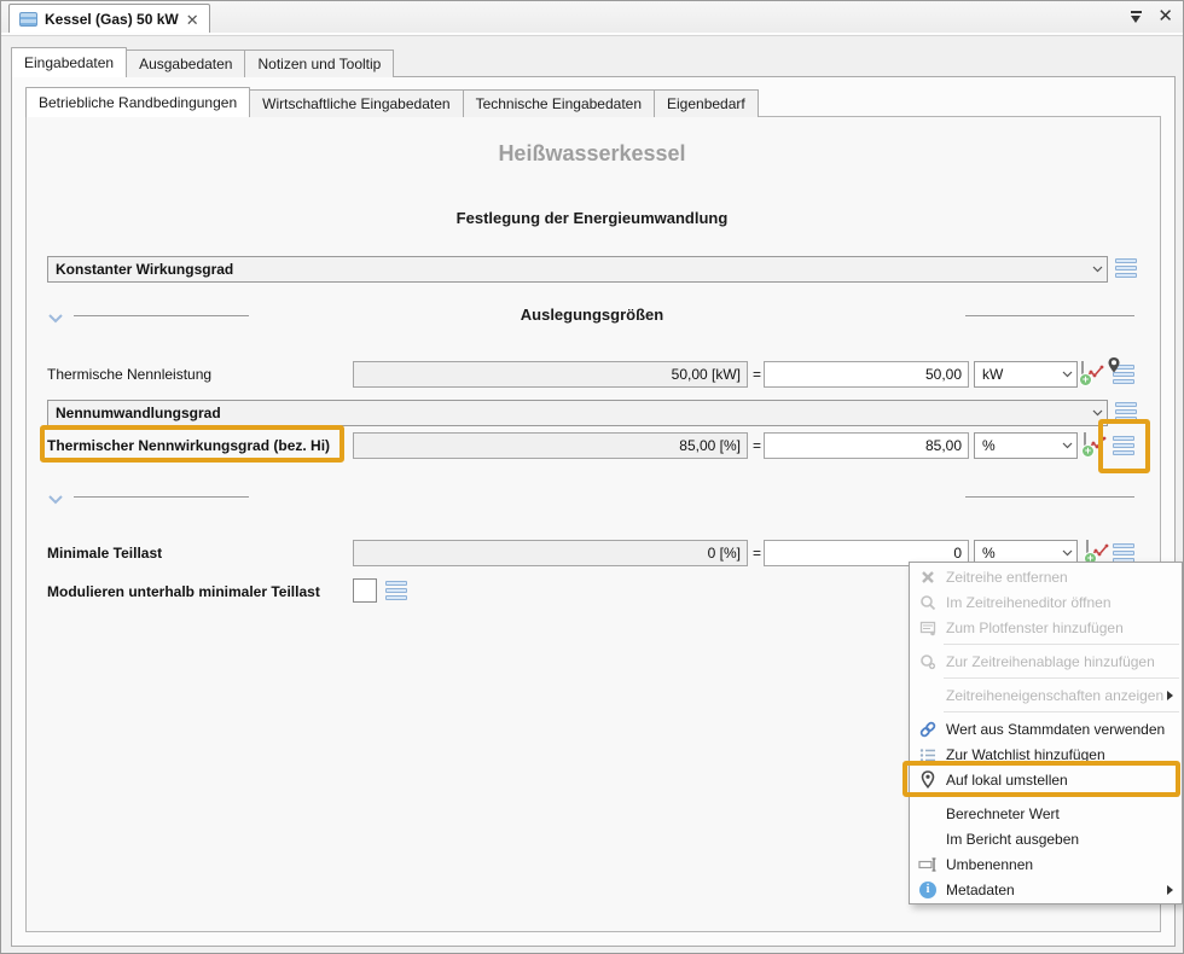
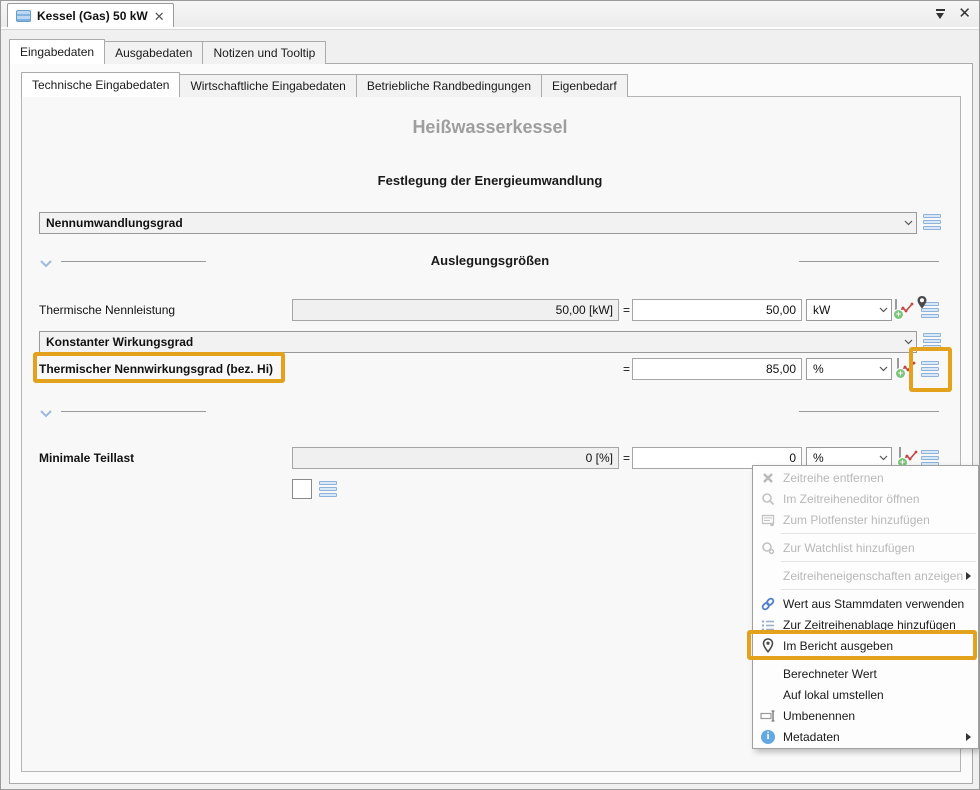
  Kessel (Gas) 50 kW
  ✕
  ✕
  Eingabedaten
  Ausgabedaten
  Notizen und Tooltip
- Betriebliche Randbedingungen
+ Technische Eingabedaten
  Wirtschaftliche Eingabedaten
- Technische Eingabedaten
+ Betriebliche Randbedingungen
  Eigenbedarf
  Heißwasserkessel
  Festlegung der Energieumwandlung
- Konstanter Wirkungsgrad
+ Nennumwandlungsgrad
  Auslegungsgrößen
  Thermische Nennleistung
  50,00 [kW]
  =
  50,00
  kW
  +
- Nennumwandlungsgrad
+ Konstanter Wirkungsgrad
  Thermischer Nennwirkungsgrad (bez. Hi)
- 85,00 [%]
  =
  85,00
  %
  +
  Minimale Teillast
  0 [%]
  =
  0
  %
  +
- Modulieren unterhalb minimaler Teillast
  Zeitreihe entfernen
  Im Zeitreiheneditor öffnen
  Zum Plotfenster hinzufügen
- Zur Zeitreihenablage hinzufügen
+ Zur Watchlist hinzufügen
  Zeitreiheneigenschaften anzeigen
  Wert aus Stammdaten verwenden
- Zur Watchlist hinzufügen
+ Zur Zeitreihenablage hinzufügen
- Auf lokal umstellen
+ Im Bericht ausgeben
  Berechneter Wert
- Im Bericht ausgeben
+ Auf lokal umstellen
  Umbenennen
  i
  Metadaten
